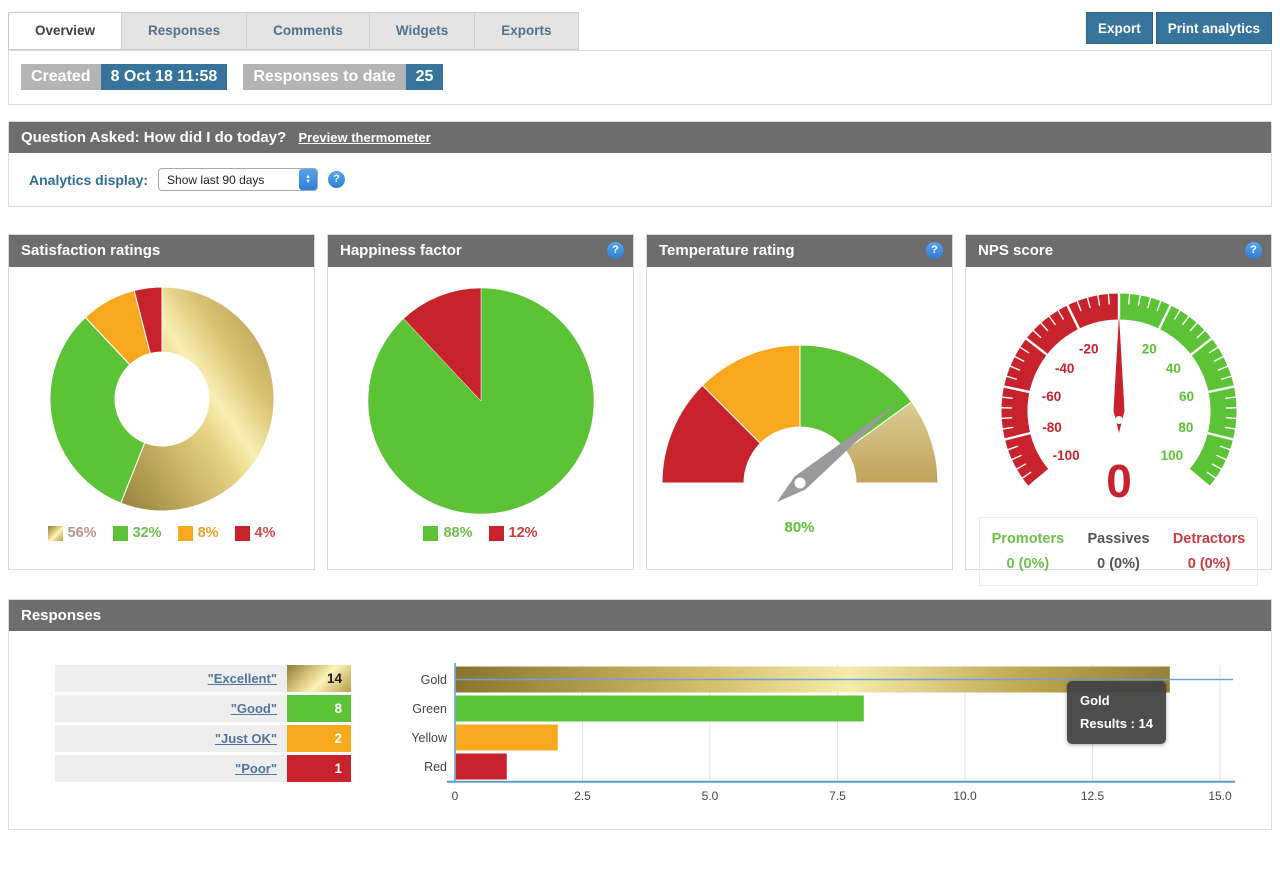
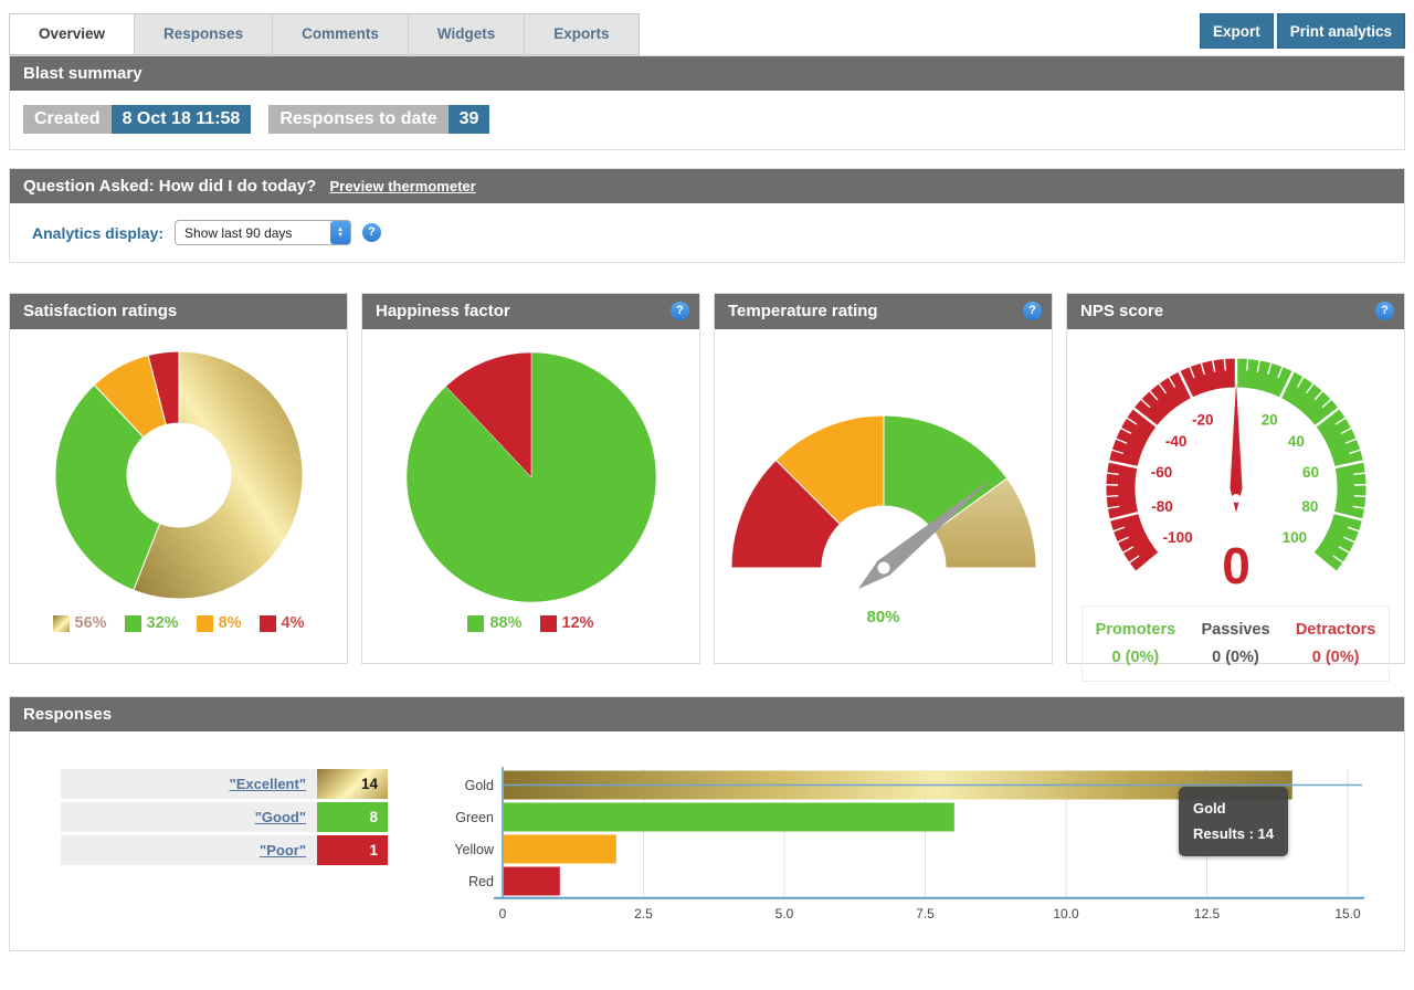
  Overview
  Responses
  Comments
  Widgets
  Exports
  Export
  Print analytics
+ Blast summary
  Created
  8 Oct 18 11:58
  Responses to date
- 25
+ 39
  Question Asked: How did I do today? Preview thermometer
  Analytics display:
  Show last 90 days
  ?
  Satisfaction ratings
  56%
  32%
  8%
  4%
  Happiness factor
  ?
  88%
  12%
  Temperature rating
  ?
  80%
  NPS score
  ?
  -20
  -40
  -60
  -80
  -100
  20
  40
  60
  80
  100
  0
  Promoters
  0 (0%)
  Passives
  0 (0%)
  Detractors
  0 (0%)
  Responses
  "Excellent"
  14
  "Good"
  8
- "Just OK"
- 2
  "Poor"
  1
  Gold
  Green
  Yellow
  Red
  0
  2.5
  5.0
  7.5
  10.0
  12.5
  15.0
  Gold
  Results : 14
